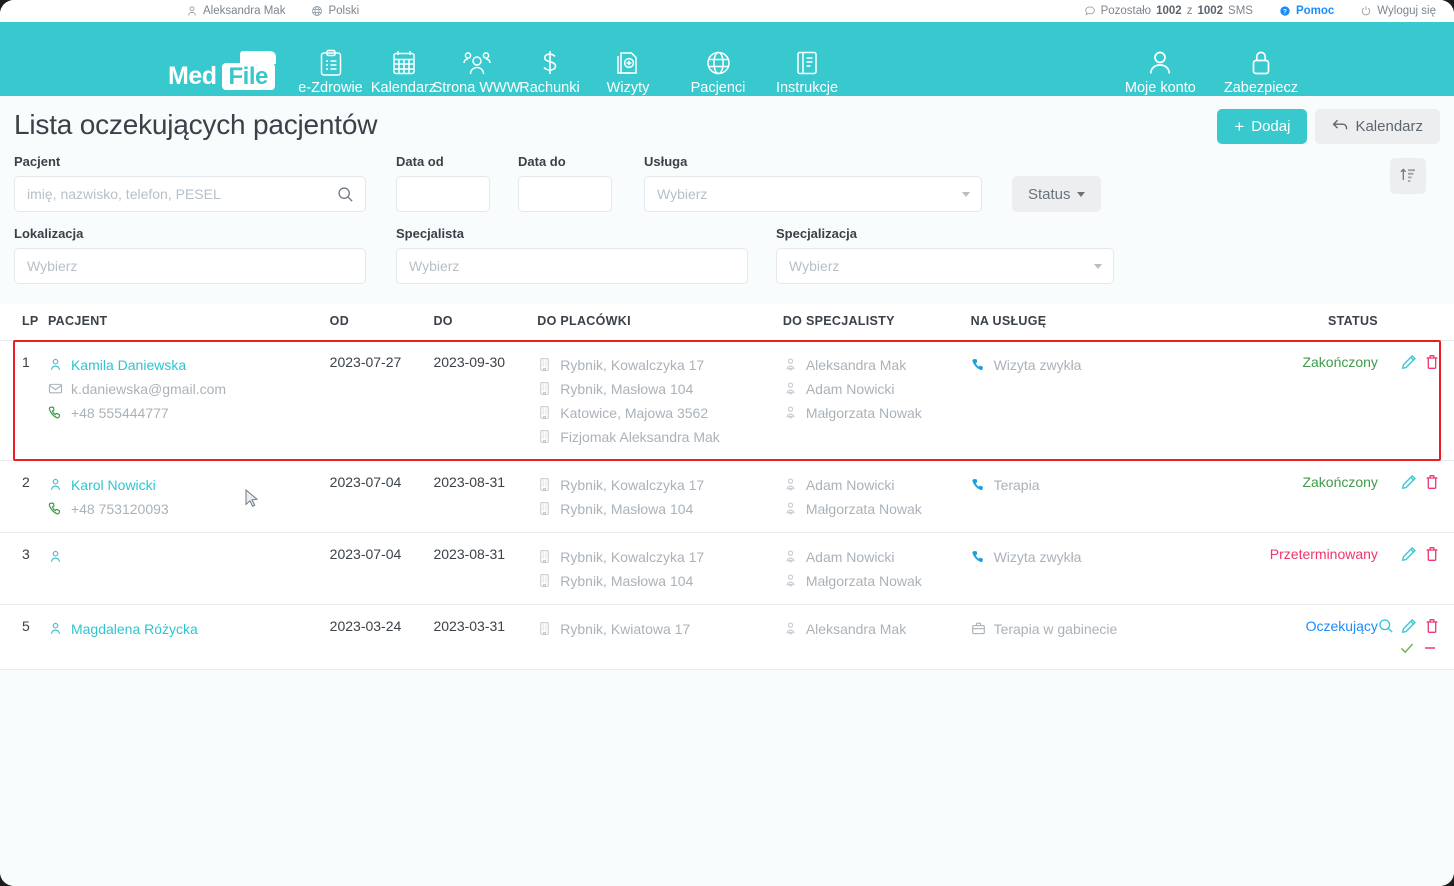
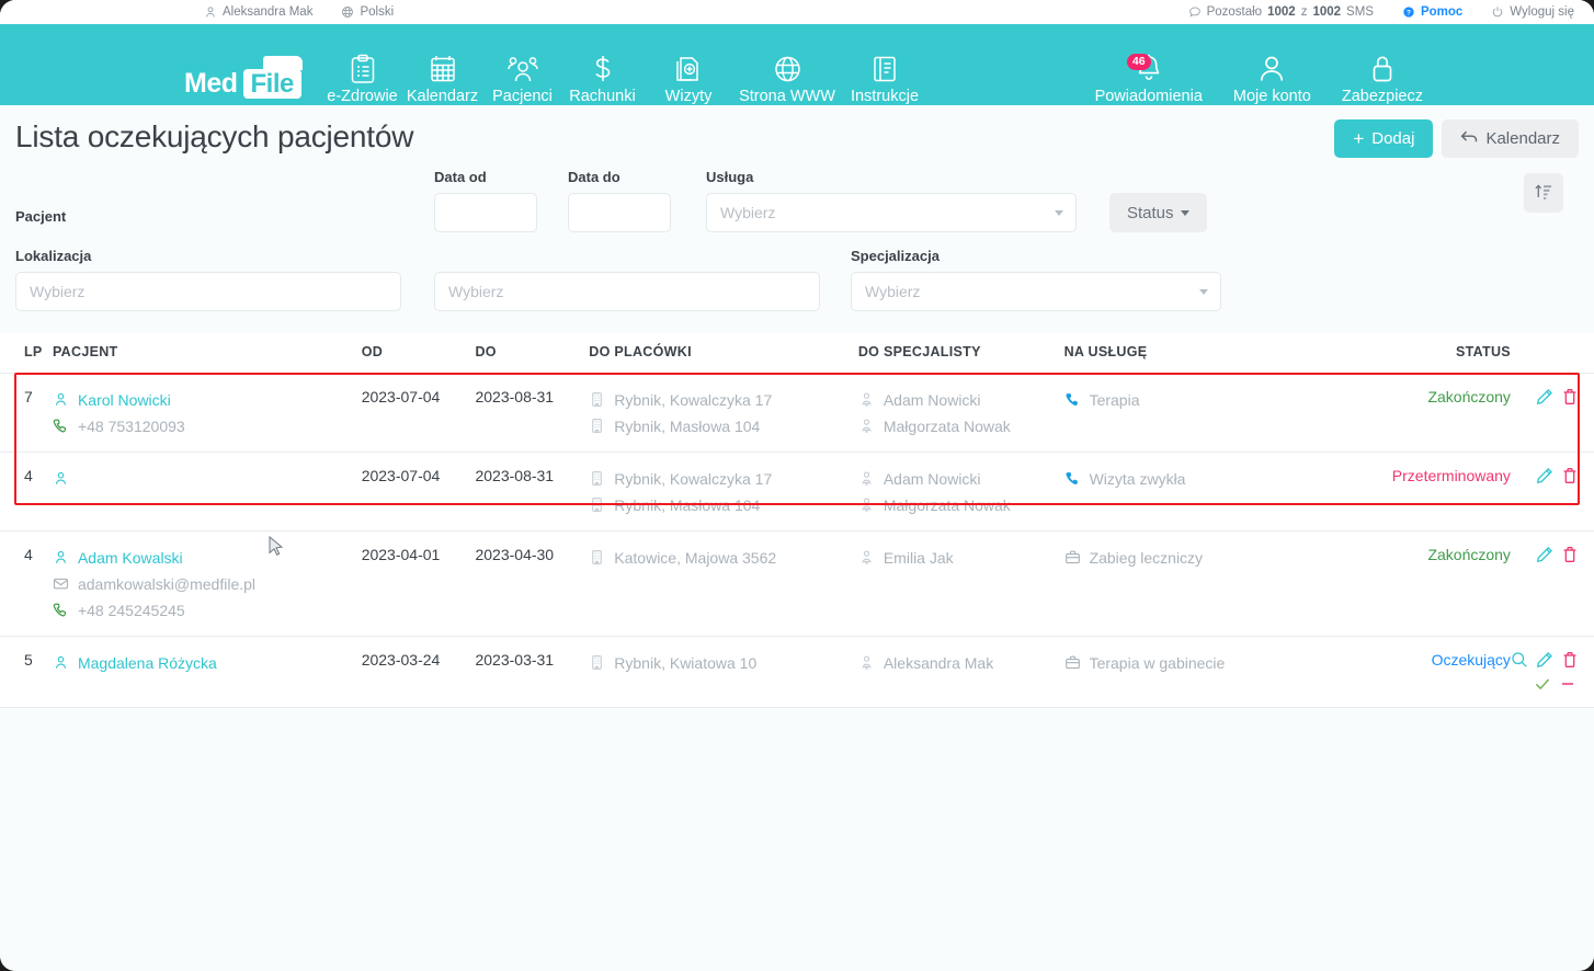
  Aleksandra Mak
  Polski
  Pozostało
  1002
  z
  1002
  SMS
  Pomoc
  Wyloguj się
  Med
  File
  e-Zdrowie
  Kalendarz
- Strona WWW
+ Pacjenci
  Rachunki
  Wizyty
- Pacjenci
+ Strona WWW
  Instrukcje
+ 46
+ Powiadomienia
  Moje konto
  Zabezpiecz
  Lista oczekujących pacjentów
  +
  Dodaj
  Kalendarz
  Pacjent
- imię, nazwisko, telefon, PESEL
  Data od
  Data do
  Usługa
  Wybierz
  Status
  Lokalizacja
  Wybierz
- Specjalista
  Wybierz
  Specjalizacja
  Wybierz
  LP	PACJENT	OD	DO	DO PLACÓWKI	DO SPECJALISTY	NA USŁUGĘ	STATUS
- 1	Kamila Daniewskak.daniewska@gmail.com+48 555444777	2023-07-27	2023-09-30	Rybnik, Kowalczyka 17Rybnik, Masłowa 104Katowice, Majowa 3562Fizjomak Aleksandra Mak	Aleksandra MakAdam NowickiMałgorzata Nowak	Wizyta zwykła	Zakończony
- 2	Karol Nowicki+48 753120093	2023-07-04	2023-08-31	Rybnik, Kowalczyka 17Rybnik, Masłowa 104	Adam NowickiMałgorzata Nowak	Terapia	Zakończony
+ 7	Karol Nowicki+48 753120093	2023-07-04	2023-08-31	Rybnik, Kowalczyka 17Rybnik, Masłowa 104	Adam NowickiMałgorzata Nowak	Terapia	Zakończony
- 3		2023-07-04	2023-08-31	Rybnik, Kowalczyka 17Rybnik, Masłowa 104	Adam NowickiMałgorzata Nowak	Wizyta zwykła	Przeterminowany
+ 4		2023-07-04	2023-08-31	Rybnik, Kowalczyka 17Rybnik, Masłowa 104	Adam NowickiMałgorzata Nowak	Wizyta zwykła	Przeterminowany
+ 4	Adam Kowalskiadamkowalski@medfile.pl+48 245245245	2023-04-01	2023-04-30	Katowice, Majowa 3562	Emilia Jak	Zabieg leczniczy	Zakończony
- 5	Magdalena Różycka	2023-03-24	2023-03-31	Rybnik, Kwiatowa 17	Aleksandra Mak	Terapia w gabinecie	Oczekujący
+ 5	Magdalena Różycka	2023-03-24	2023-03-31	Rybnik, Kwiatowa 10	Aleksandra Mak	Terapia w gabinecie	Oczekujący
